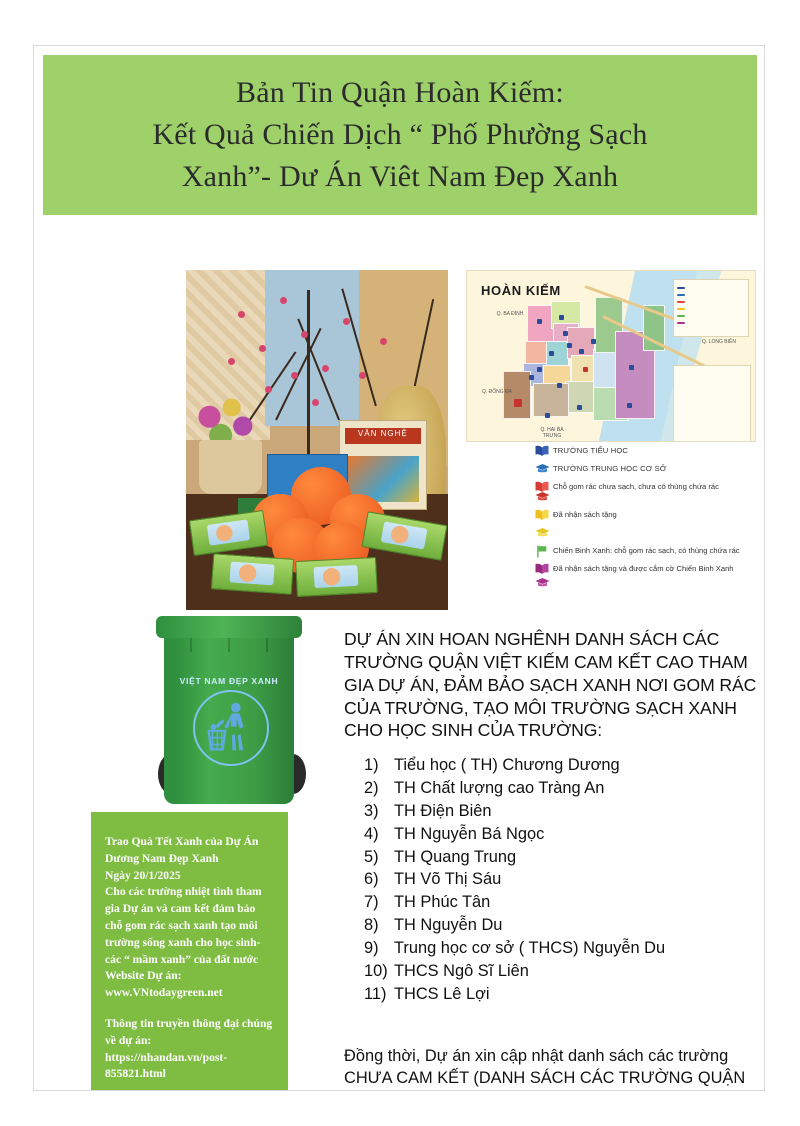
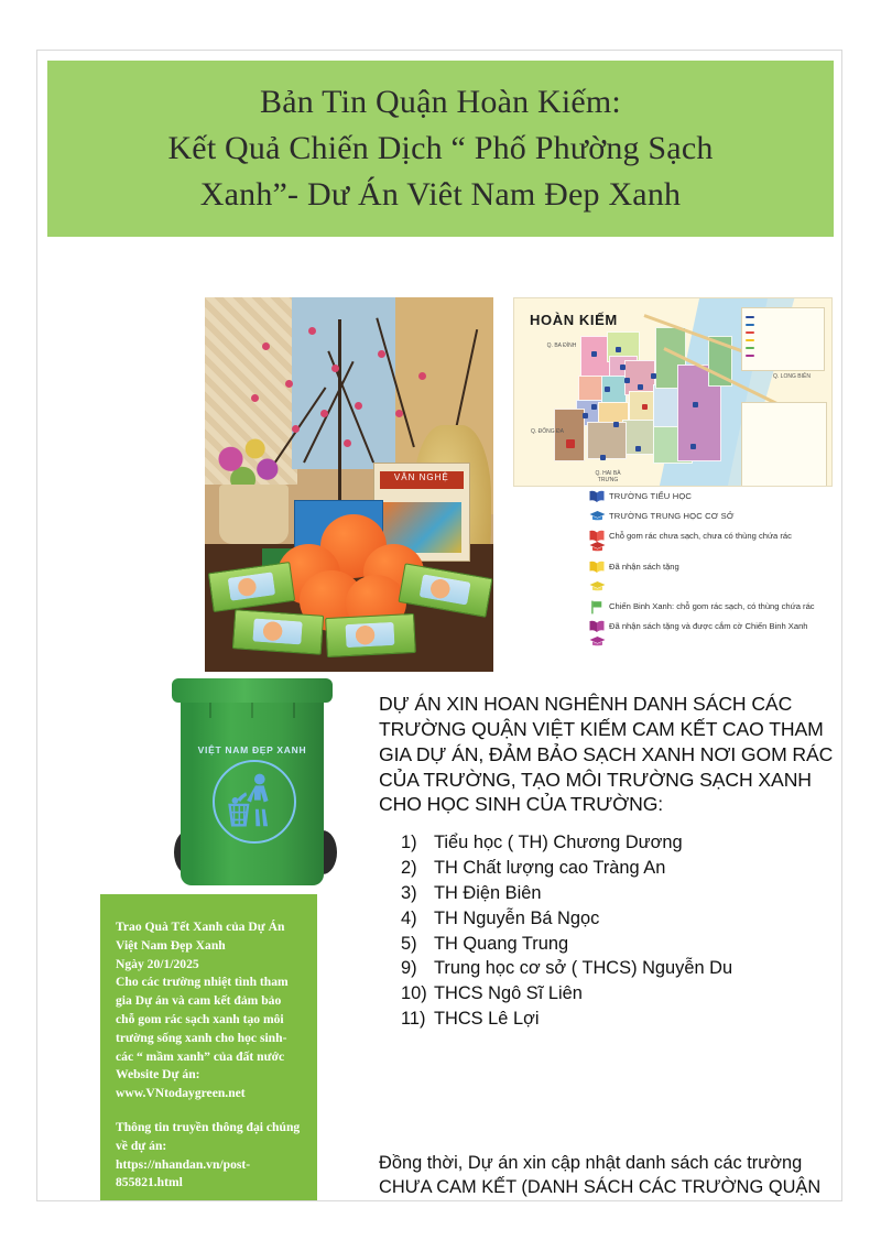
  Bản Tin Quận Hoàn Kiếm:
  Kết Quả Chiến Dịch “ Phố Phường Sạch
  Xanh”- Dư Án Viêt Nam Đep Xanh
  VĂN NGHỆ
  HOÀN KIẾM
  TRƯỜNG TIỂU HỌC
  TRƯỜNG TRUNG HỌC CƠ SỞ
  Chỗ gom rác chưa sạch, chưa có thùng chứa rác
  Đã nhận sách tặng
  Chiến Binh Xanh: chỗ gom rác sạch, có thùng chứa rác
  Đã nhận sách tặng và được cắm cờ Chiến Binh Xanh
  VIỆT NAM ĐẸP XANH
  DỰ ÁN XIN HOAN NGHÊNH DANH SÁCH CÁC TRƯỜNG QUẬN VIỆT KIẾM CAM KẾT CAO THAM GIA DỰ ÁN, ĐẢM BẢO SẠCH XANH NƠI GOM RÁC CỦA TRƯỜNG, TẠO MÔI TRƯỜNG SẠCH XANH CHO HỌC SINH CỦA TRƯỜNG:
  1)
  Tiểu học ( TH) Chương Dương
  2)
  TH Chất lượng cao Tràng An
  3)
  TH Điện Biên
  4)
  TH Nguyễn Bá Ngọc
  5)
  TH Quang Trung
- 6)
- TH Võ Thị Sáu
- 7)
- TH Phúc Tân
- 8)
- TH Nguyễn Du
  9)
  Trung học cơ sở ( THCS) Nguyễn Du
  10)
  THCS Ngô Sĩ Liên
  11)
  THCS Lê Lợi
  Đồng thời, Dự án xin cập nhật danh sách các trường CHƯA CAM KẾT (DANH SÁCH CÁC TRƯỜNG QUẬN
- Trao Quà Tết Xanh của Dự Án Dương Nam Đẹp Xanh
+ Trao Quà Tết Xanh của Dự Án Việt Nam Đẹp Xanh
  Ngày 20/1/2025
  Cho các trường nhiệt tình tham gia Dự án và cam kết đảm bảo chỗ gom rác sạch xanh tạo môi trường sống xanh cho học sinh- các “ mầm xanh” của đất nước
  Website Dự án:
  www.VNtodaygreen.net
  Thông tin truyền thông đại chúng về dự án: https://nhandan.vn/post-855821.html
